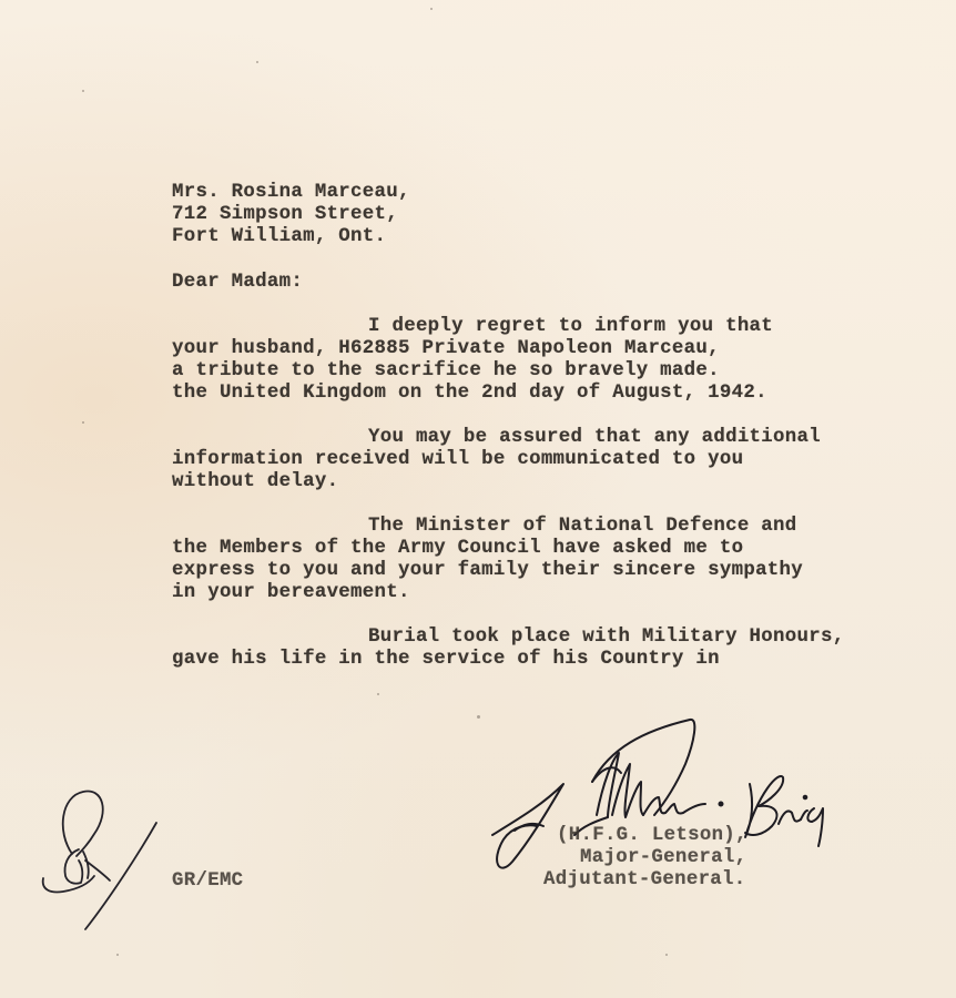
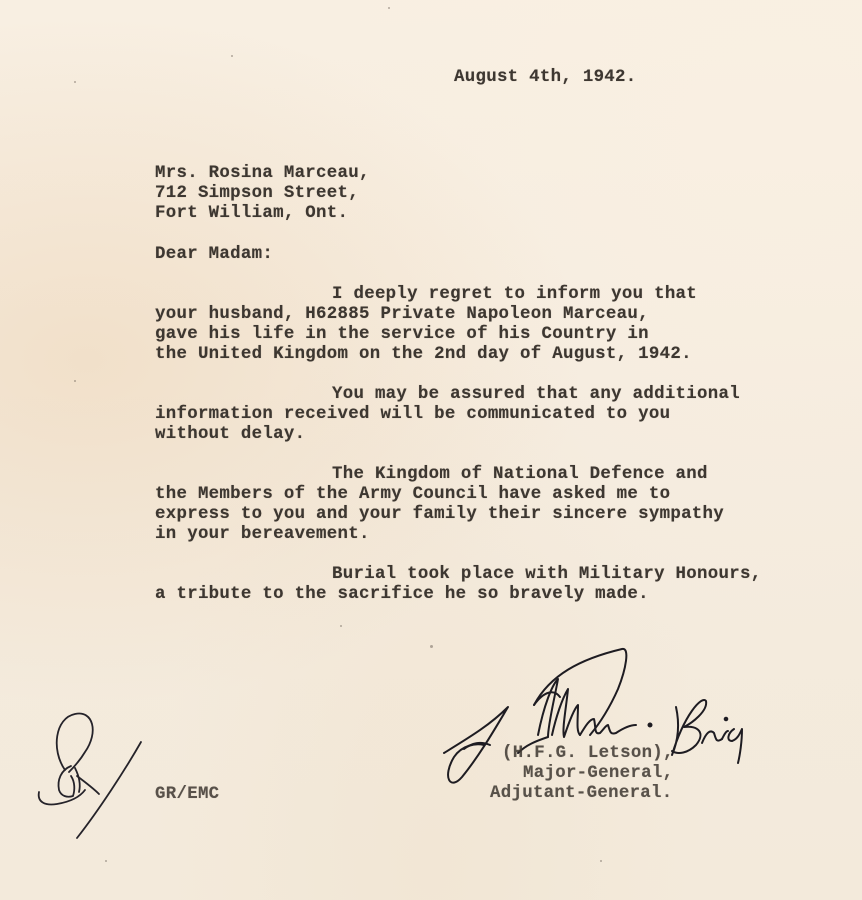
+ August 4th, 1942.
  Mrs. Rosina Marceau,
  712 Simpson Street,
  Fort William, Ont.
  Dear Madam:
  I deeply regret to inform you that
  your husband, H62885 Private Napoleon Marceau,
- a tribute to the sacrifice he so bravely made.
+ gave his life in the service of his Country in
  the United Kingdom on the 2nd day of August, 1942.
  You may be assured that any additional
  information received will be communicated to you
  without delay.
- The Minister of National Defence and
+ The Kingdom of National Defence and
  the Members of the Army Council have asked me to
  express to you and your family their sincere sympathy
  in your bereavement.
  Burial took place with Military Honours,
- gave his life in the service of his Country in
+ a tribute to the sacrifice he so bravely made.
  (H.F.G. Letson),
  Major-General,
  Adjutant-General.
  GR/EMC
